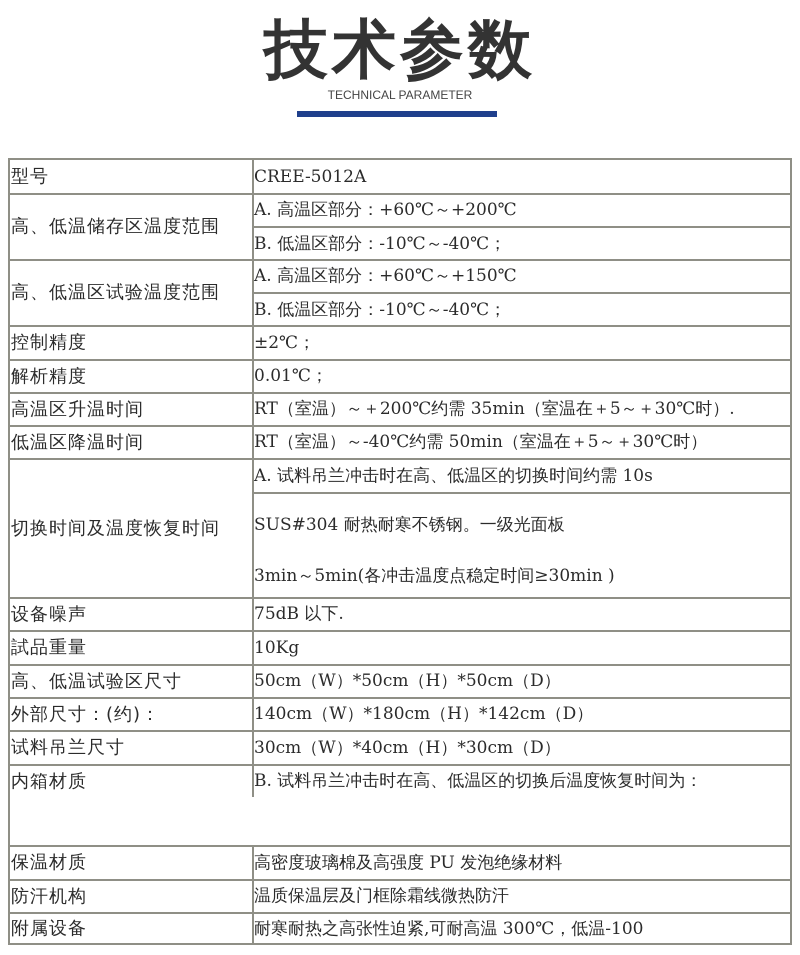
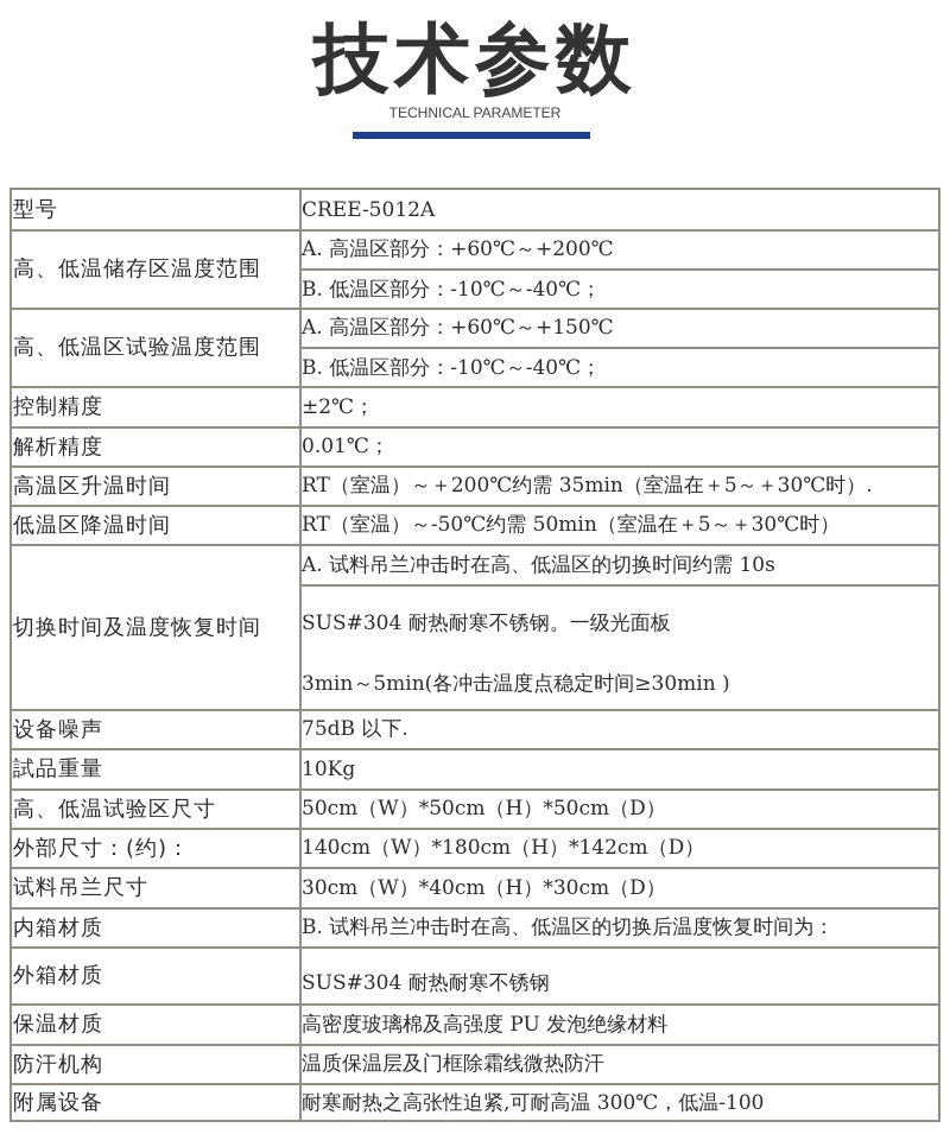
  技术参数
  TECHNICAL PARAMETER
  型号
  CREE-5012A
  高、低温储存区温度范围
  A. 高温区部分：+60℃～+200℃
  B. 低温区部分：-10℃～-40℃；
  高、低温区试验温度范围
  A. 高温区部分：+60℃～+150℃
  B. 低温区部分：-10℃～-40℃；
  控制精度
  ±2℃；
  解析精度
  0.01℃；
  高温区升温时间
  RT（室温）～＋200℃约需 35min（室温在＋5～＋30℃时）.
  低温区降温时间
- RT（室温）～-40℃约需 50min（室温在＋5～＋30℃时）
+ RT（室温）～-50℃约需 50min（室温在＋5～＋30℃时）
  切换时间及温度恢复时间
  A. 试料吊兰冲击时在高、低温区的切换时间约需 10s
  SUS#304 耐热耐寒不锈钢。一级光面板
  3min～5min(各冲击温度点稳定时间≥30min )
  设备噪声
  75dB 以下.
  試品重量
  10Kg
  高、低温试验区尺寸
  50cm（W）*50cm（H）*50cm（D）
  外部尺寸：(约)：
  140cm（W）*180cm（H）*142cm（D）
  试料吊兰尺寸
  30cm（W）*40cm（H）*30cm（D）
  内箱材质
  B. 试料吊兰冲击时在高、低温区的切换后温度恢复时间为：
+ 外箱材质
+ SUS#304 耐热耐寒不锈钢
  保温材质
  高密度玻璃棉及高强度 PU 发泡绝缘材料
  防汗机构
  温质保温层及门框除霜线微热防汗
  附属设备
  耐寒耐热之高张性迫紧,可耐高温 300℃，低温-100
